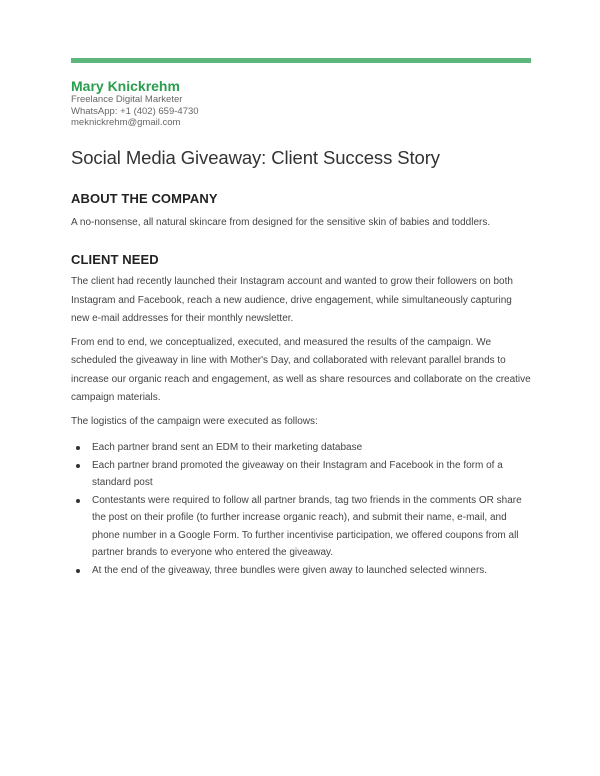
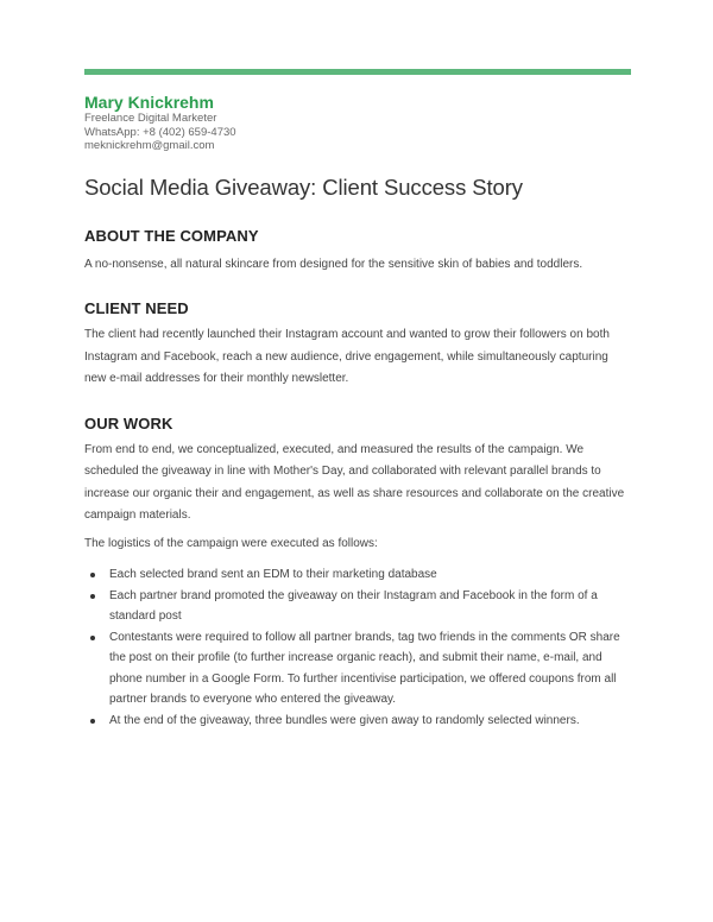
  Mary Knickrehm
  Freelance Digital Marketer
- WhatsApp: +1 (402) 659-4730
+ WhatsApp: +8 (402) 659-4730
  meknickrehm@gmail.com
  Social Media Giveaway: Client Success Story
  ABOUT THE COMPANY
  A no-nonsense, all natural skincare from designed for the sensitive skin of babies and toddlers.
  CLIENT NEED
  The client had recently launched their Instagram account and wanted to grow their followers on both Instagram and Facebook, reach a new audience, drive engagement, while simultaneously capturing new e-mail addresses for their monthly newsletter.
+ OUR WORK
- From end to end, we conceptualized, executed, and measured the results of the campaign. We scheduled the giveaway in line with Mother's Day, and collaborated with relevant parallel brands to increase our organic reach and engagement, as well as share resources and collaborate on the creative campaign materials.
+ From end to end, we conceptualized, executed, and measured the results of the campaign. We scheduled the giveaway in line with Mother's Day, and collaborated with relevant parallel brands to increase our organic their and engagement, as well as share resources and collaborate on the creative campaign materials.
  The logistics of the campaign were executed as follows:
- Each partner brand sent an EDM to their marketing database
+ Each selected brand sent an EDM to their marketing database
  Each partner brand promoted the giveaway on their Instagram and Facebook in the form of a standard post
  Contestants were required to follow all partner brands, tag two friends in the comments OR share the post on their profile (to further increase organic reach), and submit their name, e-mail, and phone number in a Google Form. To further incentivise participation, we offered coupons from all partner brands to everyone who entered the giveaway.
- At the end of the giveaway, three bundles were given away to launched selected winners.
+ At the end of the giveaway, three bundles were given away to randomly selected winners.
